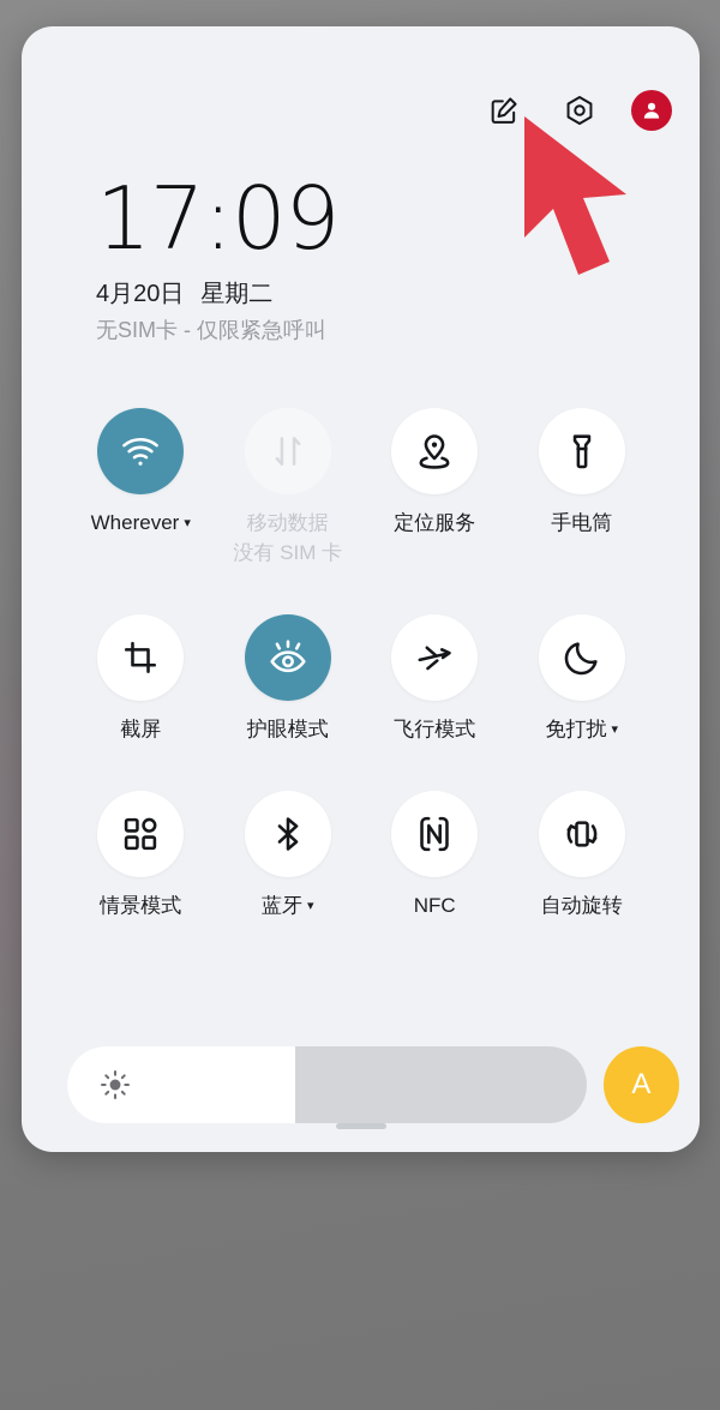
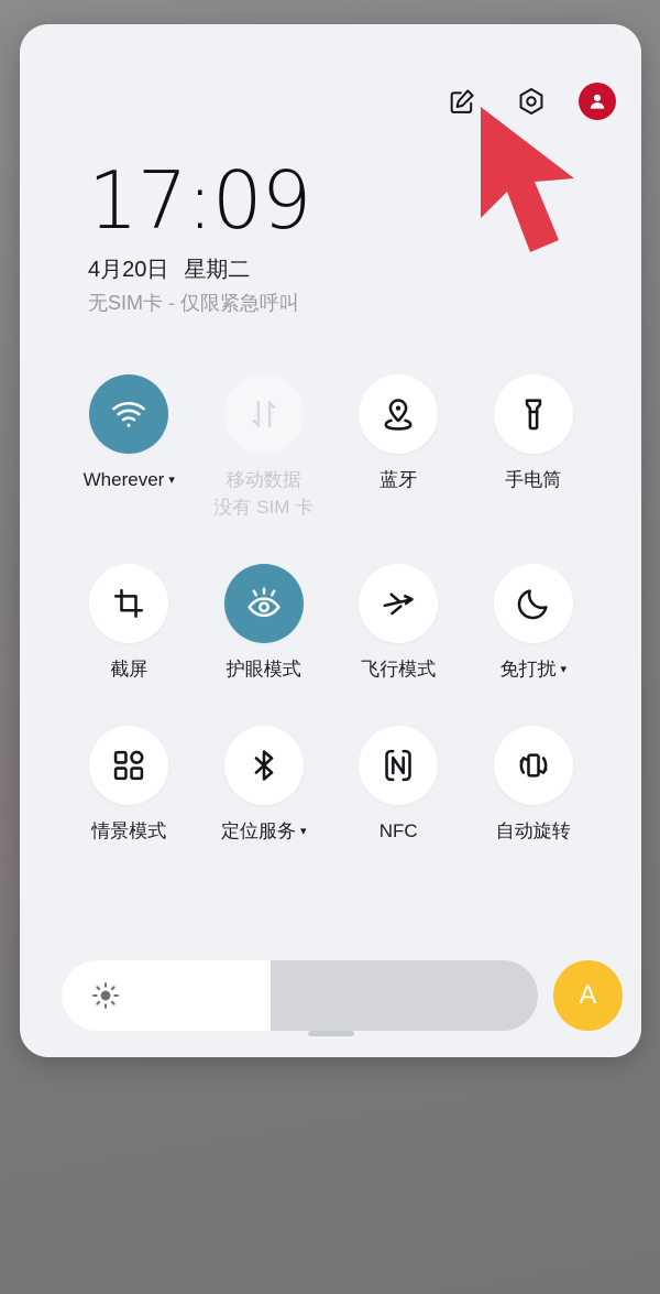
  17:09
  4月20日 星期二
  无SIM卡 - 仅限紧急呼叫
  Wherever ▾
  移动数据
  没有 SIM 卡
- 定位服务
+ 蓝牙
  手电筒
  截屏
  护眼模式
  飞行模式
  免打扰 ▾
  情景模式
- 蓝牙 ▾
+ 定位服务 ▾
  NFC
  自动旋转
  A
